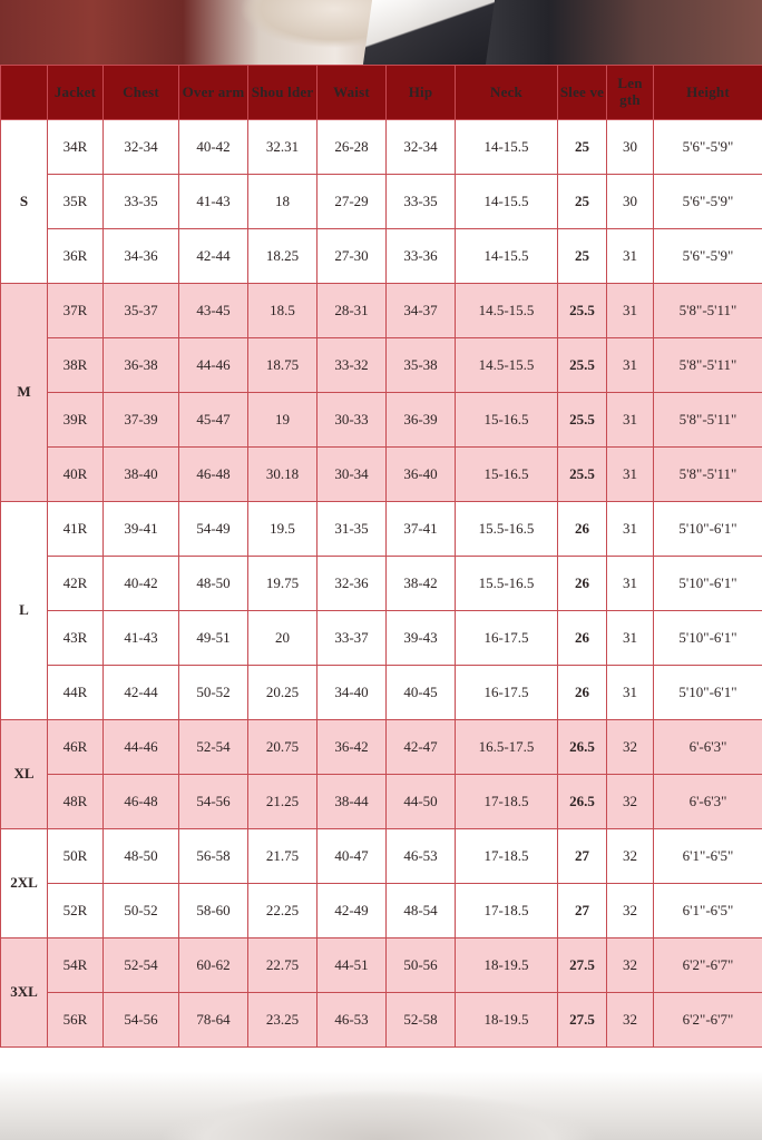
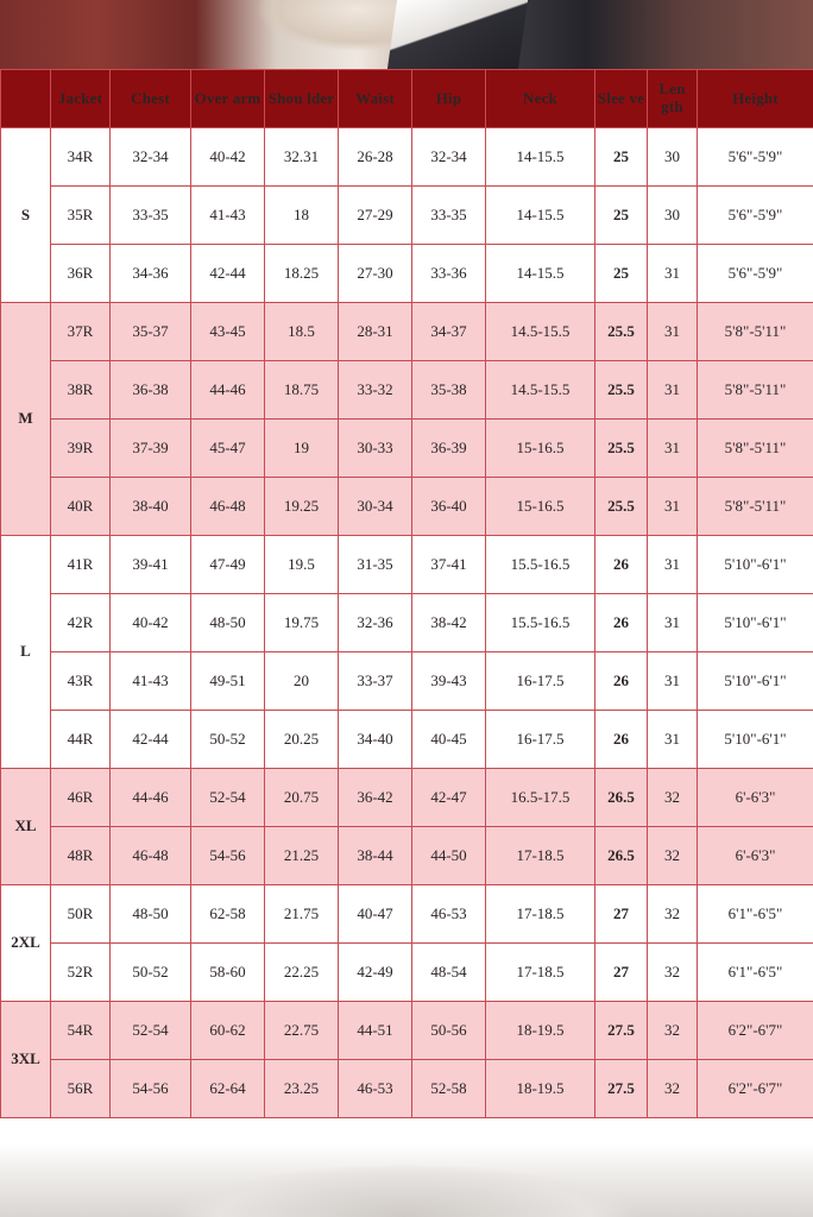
  	Jacket	Chest	Over arm	Shou lder	Waist	Hip	Neck	Slee ve	Len gth	Height
  S	34R	32-34	40-42	32.31	26-28	32-34	14-15.5	25	30	5'6"-5'9"
  35R	33-35	41-43	18	27-29	33-35	14-15.5	25	30	5'6"-5'9"
  36R	34-36	42-44	18.25	27-30	33-36	14-15.5	25	31	5'6"-5'9"
  M	37R	35-37	43-45	18.5	28-31	34-37	14.5-15.5	25.5	31	5'8"-5'11"
  38R	36-38	44-46	18.75	33-32	35-38	14.5-15.5	25.5	31	5'8"-5'11"
  39R	37-39	45-47	19	30-33	36-39	15-16.5	25.5	31	5'8"-5'11"
- 40R	38-40	46-48	30.18	30-34	36-40	15-16.5	25.5	31	5'8"-5'11"
+ 40R	38-40	46-48	19.25	30-34	36-40	15-16.5	25.5	31	5'8"-5'11"
- L	41R	39-41	54-49	19.5	31-35	37-41	15.5-16.5	26	31	5'10"-6'1"
+ L	41R	39-41	47-49	19.5	31-35	37-41	15.5-16.5	26	31	5'10"-6'1"
  42R	40-42	48-50	19.75	32-36	38-42	15.5-16.5	26	31	5'10"-6'1"
  43R	41-43	49-51	20	33-37	39-43	16-17.5	26	31	5'10"-6'1"
  44R	42-44	50-52	20.25	34-40	40-45	16-17.5	26	31	5'10"-6'1"
  XL	46R	44-46	52-54	20.75	36-42	42-47	16.5-17.5	26.5	32	6'-6'3"
  48R	46-48	54-56	21.25	38-44	44-50	17-18.5	26.5	32	6'-6'3"
- 2XL	50R	48-50	56-58	21.75	40-47	46-53	17-18.5	27	32	6'1"-6'5"
+ 2XL	50R	48-50	62-58	21.75	40-47	46-53	17-18.5	27	32	6'1"-6'5"
  52R	50-52	58-60	22.25	42-49	48-54	17-18.5	27	32	6'1"-6'5"
  3XL	54R	52-54	60-62	22.75	44-51	50-56	18-19.5	27.5	32	6'2"-6'7"
- 56R	54-56	78-64	23.25	46-53	52-58	18-19.5	27.5	32	6'2"-6'7"
+ 56R	54-56	62-64	23.25	46-53	52-58	18-19.5	27.5	32	6'2"-6'7"
